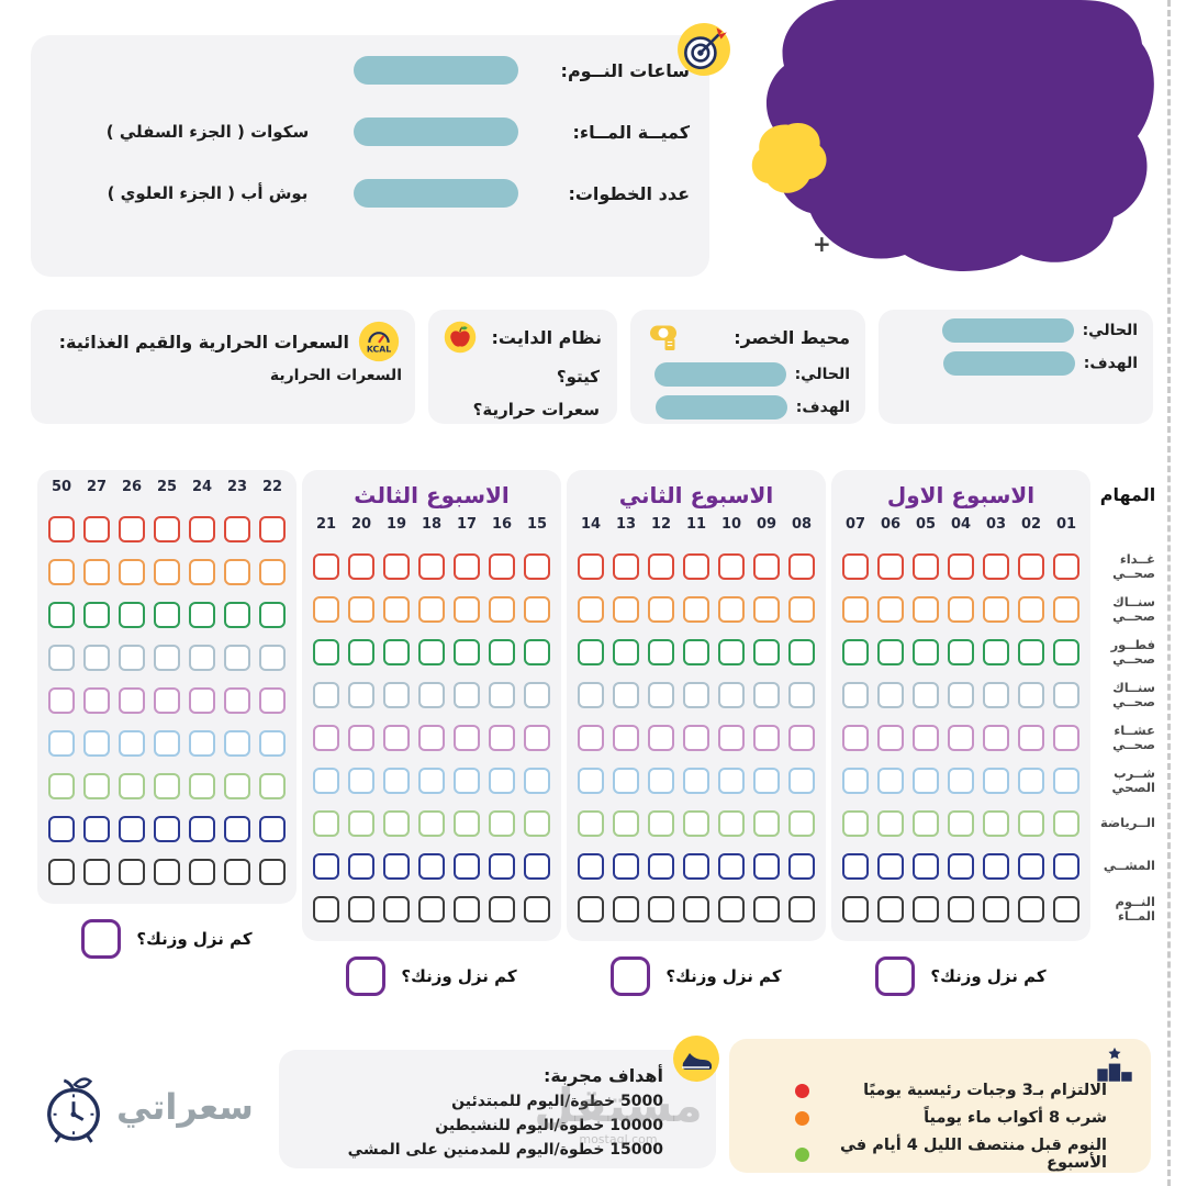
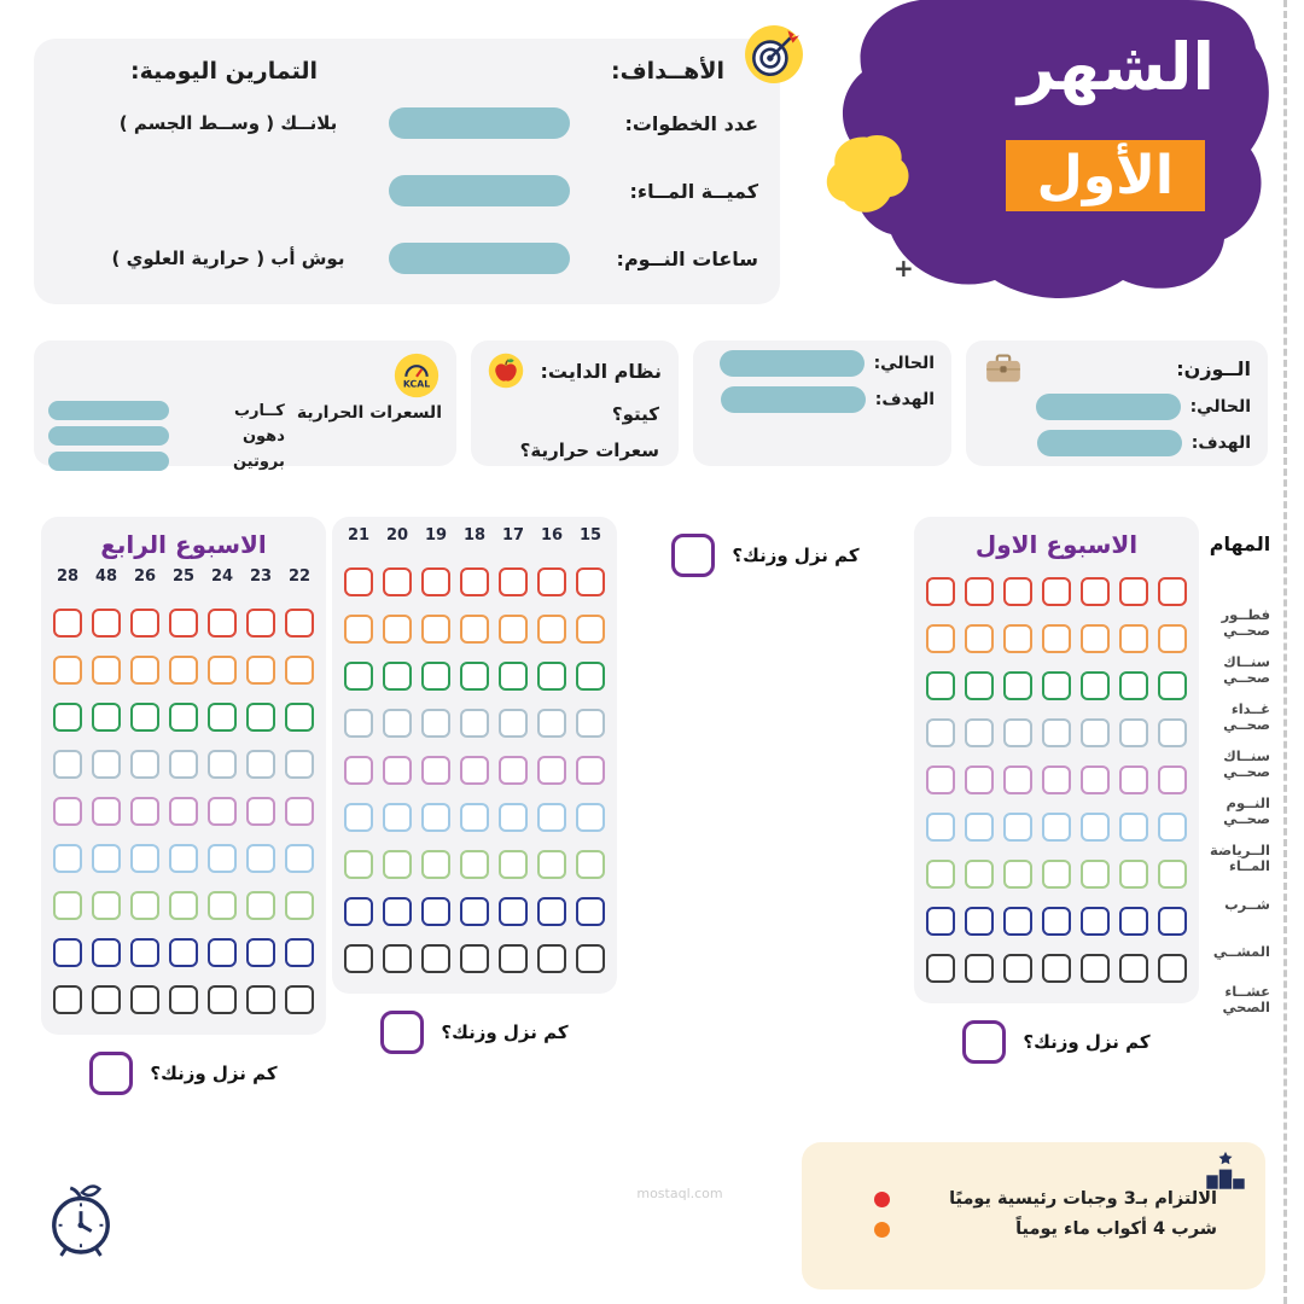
+ الشهر
+ الأول
  +
+ الأهــداف:
+ التمارين اليومية:
- ساعات النــوم:
+ عدد الخطوات:
+ بلانــك ( وســط الجسم )
  كميــة المــاء:
- سكوات ( الجزء السفلي )
- عدد الخطوات:
+ ساعات النــوم:
- بوش أب ( الجزء العلوي )
+ بوش أب ( حرارية العلوي )
+ الــوزن:
  الحالي:
  الهدف:
- محيط الخصر:
  الحالي:
  الهدف:
  نظام الدايت:
  كيتو؟
  سعرات حرارية؟
  KCAL
- السعرات الحرارية والقيم الغذائية:
  السعرات الحرارية
+ كــارب
+ دهون
+ بروتين
  المهام
- غــداء
+ فطــور
  صحــي
  سنــاك
  صحــي
- فطــور
+ غــداء
  صحــي
  سنــاك
  صحــي
- عشــاء
+ النــوم
  صحــي
- شــرب
+ الــرياضة
- الصحي
+ المــاء
- الــرياضة
+ شــرب
  المشــي
- النــوم
+ عشــاء
- المــاء
+ الصحي
  الاسبوع الاول
- 01
- 02
- 03
- 04
- 05
- 06
- 07
  كم نزل وزنك؟
- الاسبوع الثاني
- 08
- 09
- 10
- 11
- 12
- 13
- 14
  كم نزل وزنك؟
- الاسبوع الثالث
  15
  16
  17
  18
  19
  20
  21
  كم نزل وزنك؟
+ الاسبوع الرابع
  22
  23
  24
  25
  26
- 27
+ 48
- 50
+ 28
  كم نزل وزنك؟
  الالتزام بـ3 وجبات رئيسية يوميًا
- شرب 8 أكواب ماء يومياً
+ شرب 4 أكواب ماء يومياً
- النوم قبل منتصف الليل 4 أيام في الأسبوع
- أهداف مجربة:
- 5000 خطوة/اليوم للمبتدئين
- 10000 خطوة/اليوم للنشيطين
- 15000 خطوة/اليوم للمدمنين على المشي
- سعراتي
- مستقل
  mostaql.com
